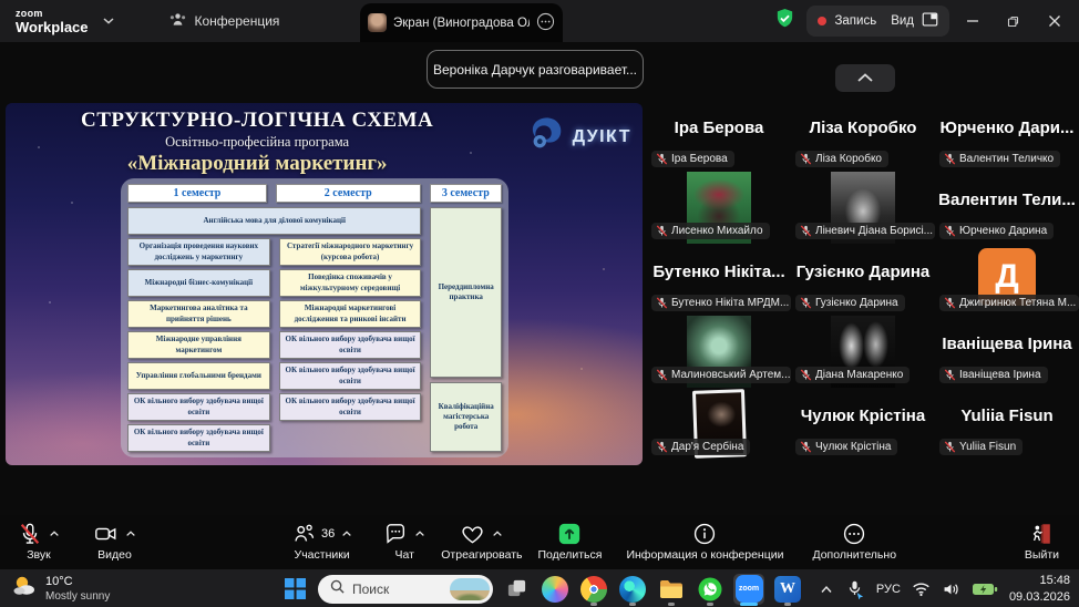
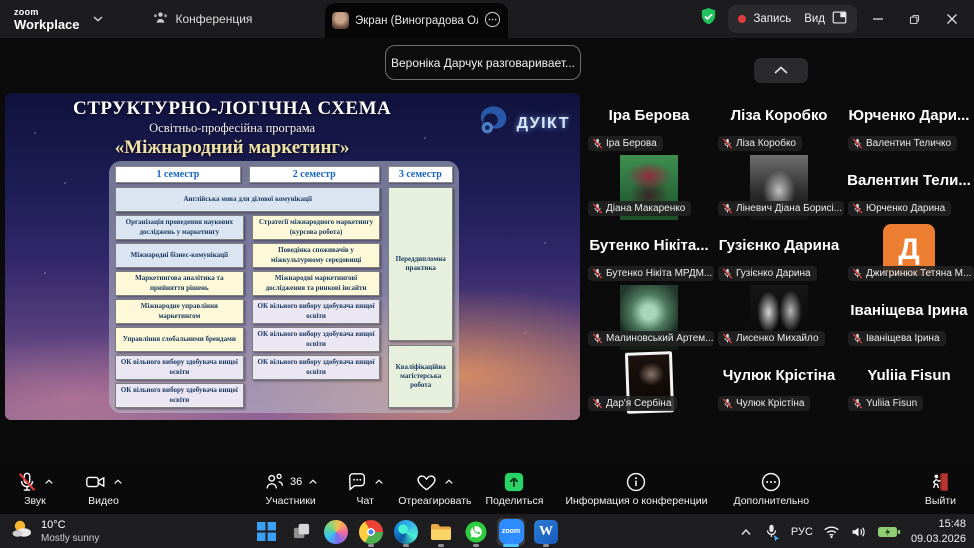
  zoom
  Workplace
  Конференция
  Запись
  Вид
  Вероніка Дарчук разговаривает...
  СТРУКТУРНО-ЛОГІЧНА СХЕМА
  Освітньо-професійна програма
  «Міжнародний маркетинг»
  ДУІКТ
  1 семестр
  2 семестр
  3 семестр
  Англійська мова для ділової комунікації
  Організація проведення наукових досліджень у маркетингу
  Міжнародні бізнес-комунікації
  Маркетингова аналітика та прийняття рішень
  Міжнародне управління маркетингом
  Управління глобальними брендами
  ОК вільного вибору здобувача вищої освіти
  ОК вільного вибору здобувача вищої освіти
  Стратегії міжнародного маркетингу (курсова робота)
  Поведінка споживачів у міжкультурному середовищі
  Міжнародні маркетингові дослідження та ринкові інсайти
  ОК вільного вибору здобувача вищої освіти
  ОК вільного вибору здобувача вищої освіти
  ОК вільного вибору здобувача вищої освіти
  Переддипломна практика
  Кваліфікаційна магістерська робота
  Іра Берова
  Іра Берова
  Ліза Коробко
  Ліза Коробко
  Юрченко Дари...
  Валентин Теличко
- Лисенко Михайло
+ Діана Макаренко
  Ліневич Діана Борисі...
  Валентин Тели...
  Юрченко Дарина
  Бутенко Нікіта...
  Бутенко Нікіта МРДМ...
  Гузієнко Дарина
  Гузієнко Дарина
  Д
  Джигринюк Тетяна М...
  Малиновський Артем...
- Діана Макаренко
+ Лисенко Михайло
  Іваніщева Ірина
  Іваніщева Ірина
  Дар'я Сербіна
  Чулюк Крістіна
  Чулюк Крістіна
  Yuliia Fisun
  Yuliia Fisun
  Звук
  Видео
  36
  Участники
  Чат
  Отреагировать
  Поделиться
  Информация о конференции
  Дополнительно
  Выйти
  10°C
  Mostly sunny
- Поиск
  W
  РУС
  15:48
  09.03.2026
